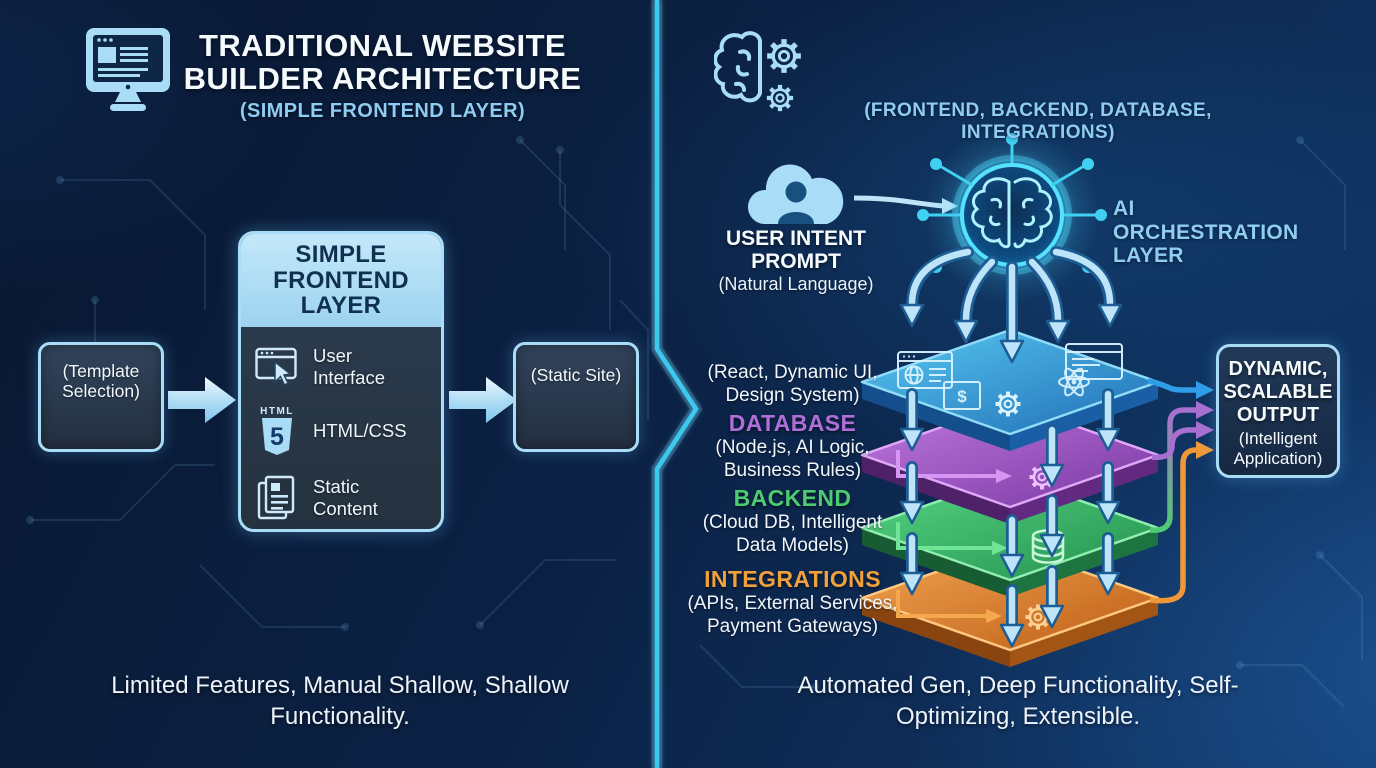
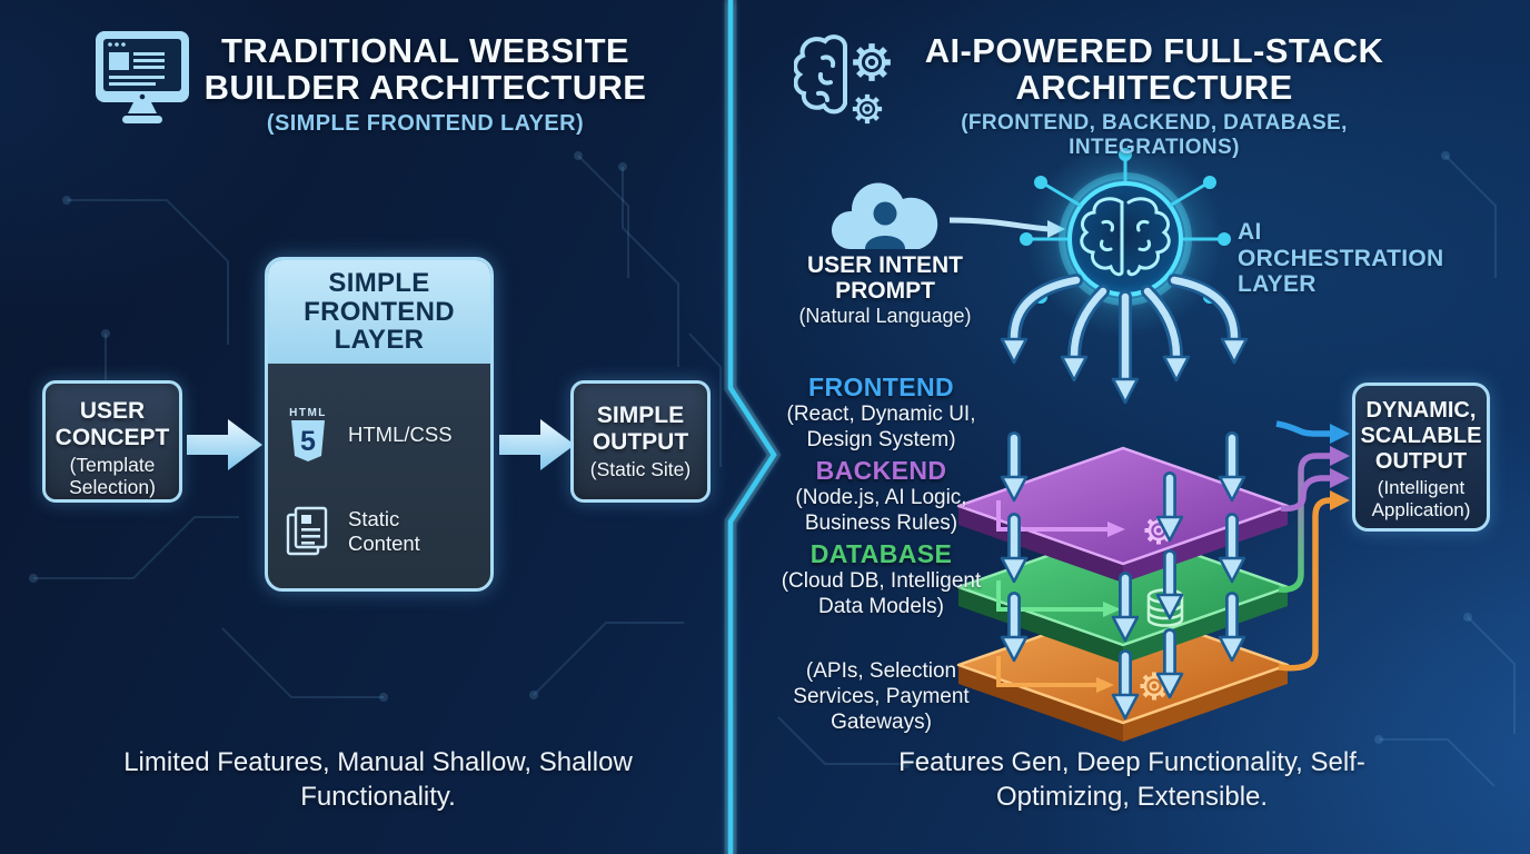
- $
  TRADITIONAL WEBSITE BUILDER ARCHITECTURE
  (SIMPLE FRONTEND LAYER)
+ USER CONCEPT
  (Template Selection)
  SIMPLE FRONTEND LAYER
- User Interface
  HTML
  5
  HTML/CSS
  Static Content
+ SIMPLE OUTPUT
  (Static Site)
  Limited Features, Manual Shallow, Shallow Functionality.
+ AI-POWERED FULL-STACK ARCHITECTURE
  (FRONTEND, BACKEND, DATABASE, INTEGRATIONS)
  USER INTENT PROMPT
  (Natural Language)
  AI ORCHESTRATION LAYER
+ FRONTEND
  (React, Dynamic UI, Design System)
- DATABASE
+ BACKEND
  (Node.js, AI Logic, Business Rules)
- BACKEND
+ DATABASE
  (Cloud DB, Intelligent Data Models)
- INTEGRATIONS
- (APIs, External Services, Payment Gateways)
+ (APIs, Selection Services, Payment Gateways)
  DYNAMIC, SCALABLE OUTPUT
  (Intelligent Application)
- Automated Gen, Deep Functionality, Self-Optimizing, Extensible.
+ Features Gen, Deep Functionality, Self-Optimizing, Extensible.
